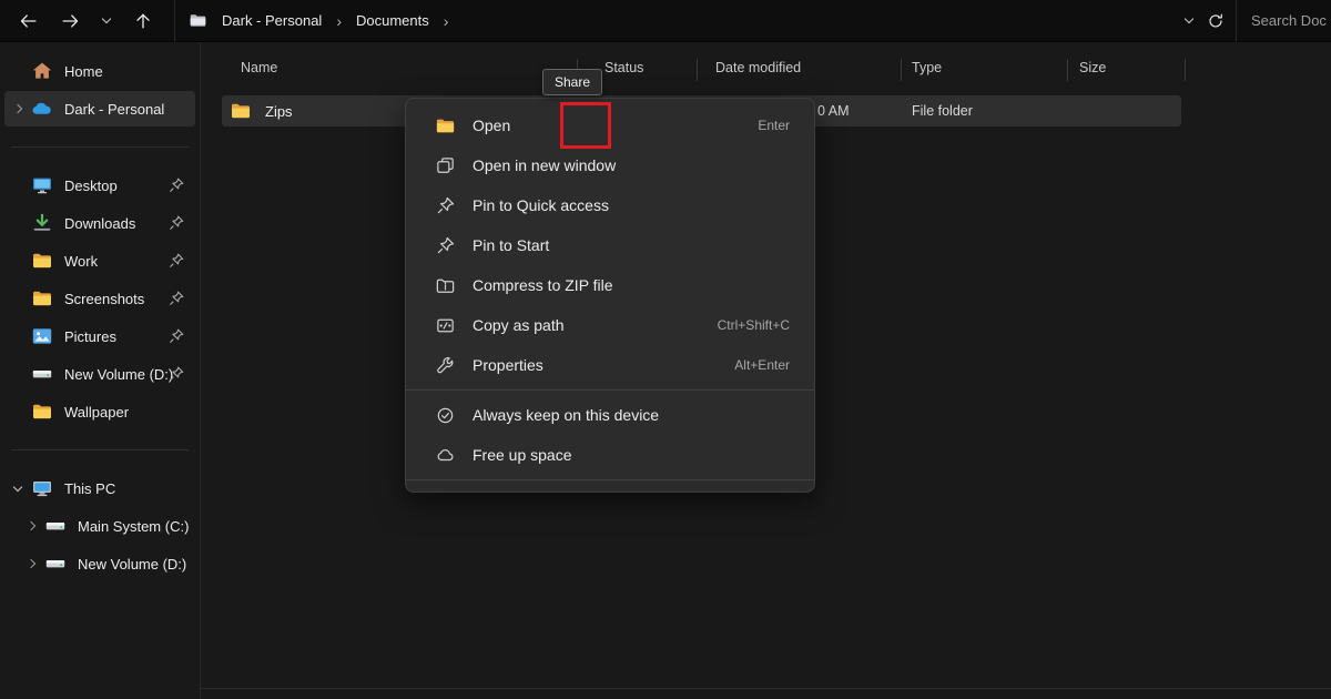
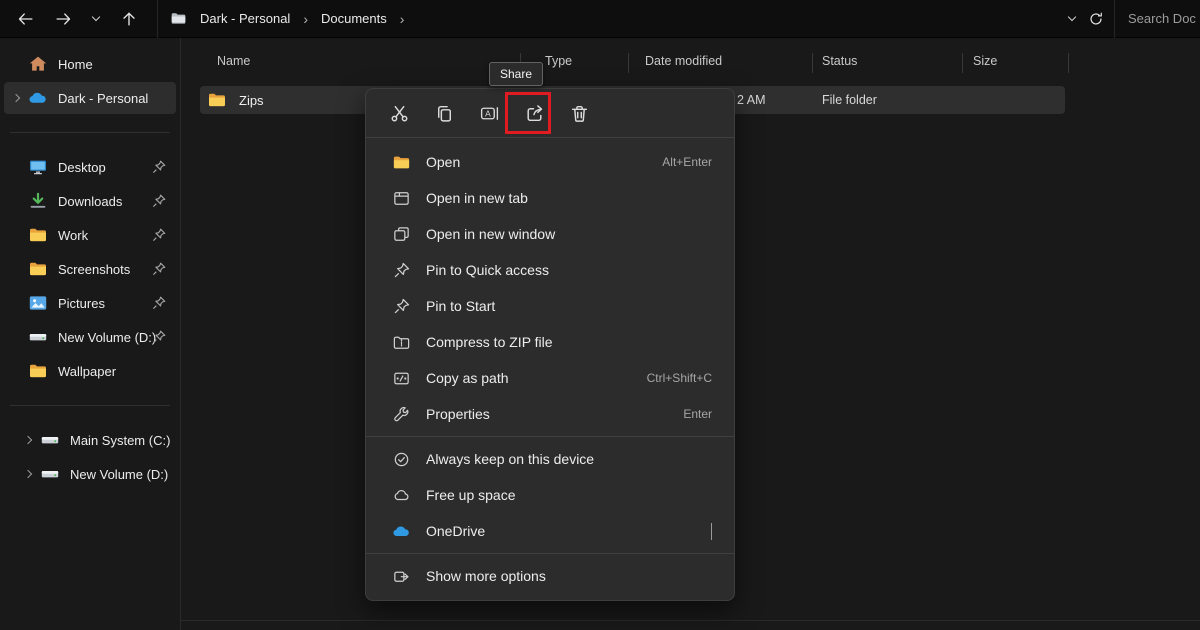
  Dark - Personal
  ›
  Documents
  ›
  Search Doc
  Home
  Dark - Personal
  Desktop
  Downloads
  Work
  Screenshots
  Pictures
  New Volume (D:)
  Wallpaper
- This PC
  Main System (C:)
  New Volume (D:)
  Name
- Status
+ Type
  Date modified
- Type
+ Status
  Size
  Zips
- 0 AM
+ 2 AM
  File folder
+ A
  Open
- Enter
+ Alt+Enter
+ Open in new tab
  Open in new window
  Pin to Quick access
  Pin to Start
  Compress to ZIP file
  Copy as path
  Ctrl+Shift+C
  Properties
- Alt+Enter
+ Enter
  Always keep on this device
  Free up space
+ OneDrive
+ Show more options
  Share
